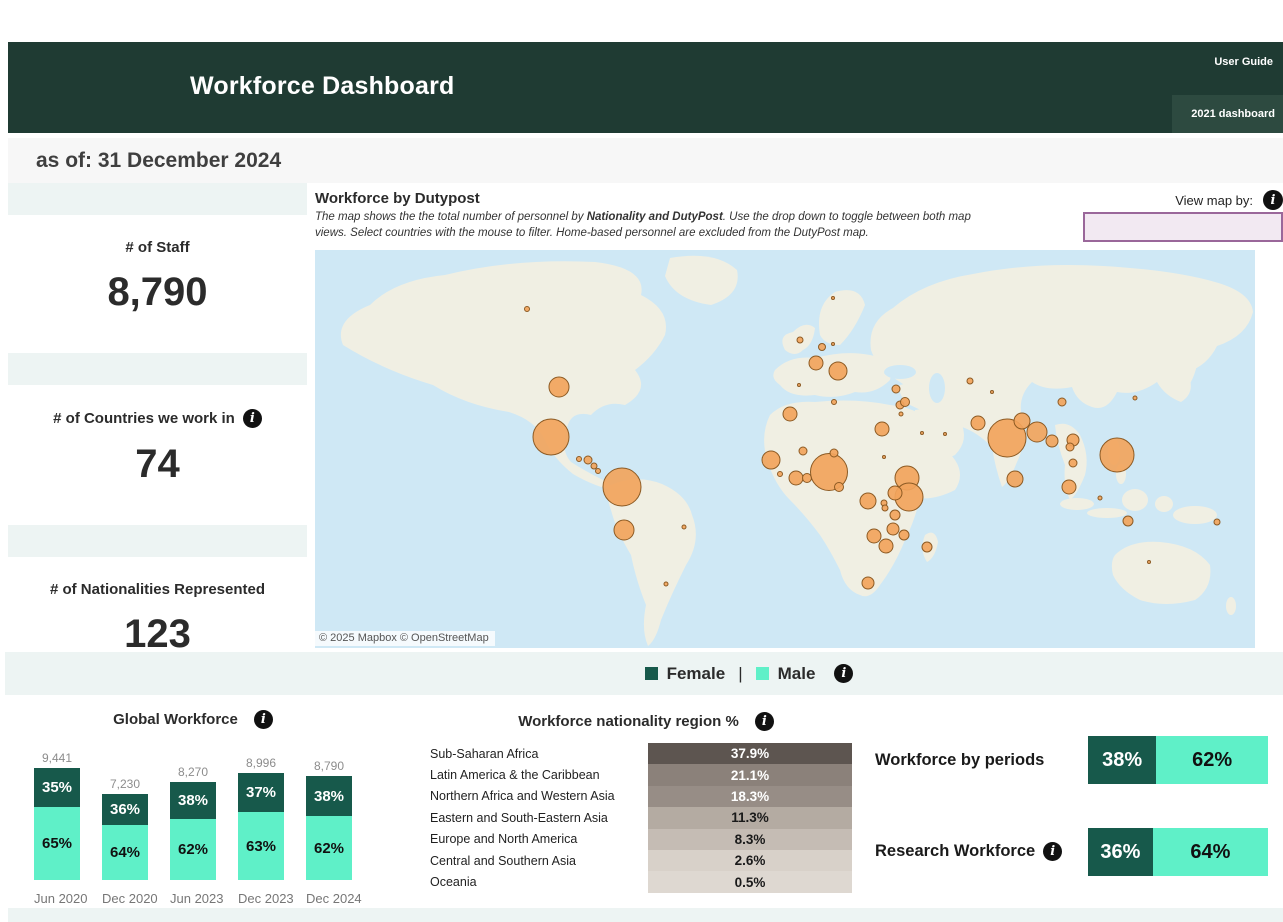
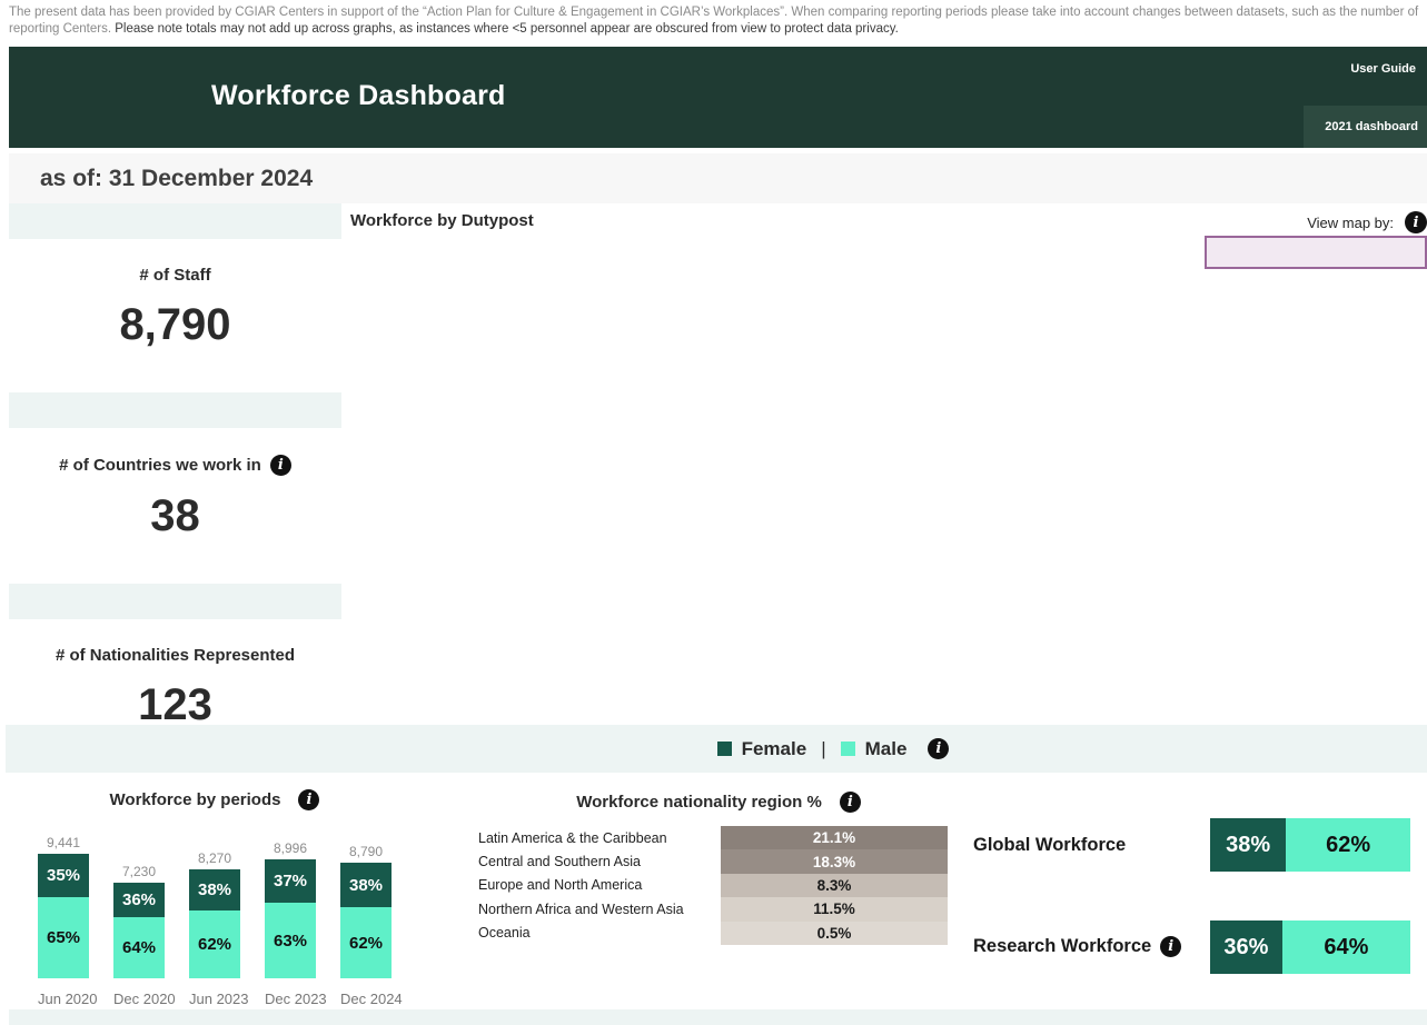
+ The present data has been provided by CGIAR Centers in support of the “Action Plan for Culture & Engagement in CGIAR’s Workplaces”. When comparing reporting periods please take into account changes between datasets, such as the number of reporting Centers. Please note totals may not add up across graphs, as instances where <5 personnel appear are obscured from view to protect data privacy.
  Workforce Dashboard
  User Guide
  2021 dashboard
  as of: 31 December 2024
  # of Staff
  8,790
  # of Countries we work in
  i
- 74
+ 38
  # of Nationalities Represented
  123
  Workforce by Dutypost
- The map shows the the total number of personnel by Nationality and DutyPost. Use the drop down to toggle between both map views. Select countries with the mouse to filter. Home-based personnel are excluded from the DutyPost map.
  View map by:
  i
- © 2025 Mapbox © OpenStreetMap
  Female
  |
  Male
  i
- Global Workforce
+ Workforce by periods
  i
  9,441
  35%
  65%
  7,230
  36%
  64%
  8,270
  38%
  62%
  8,996
  37%
  63%
  8,790
  38%
  62%
  Jun 2020
  Dec 2020
  Jun 2023
  Dec 2023
  Dec 2024
  Workforce nationality region %
  i
- Sub-Saharan Africa
- 37.9%
  Latin America & the Caribbean
  21.1%
- Northern Africa and Western Asia
+ Central and Southern Asia
  18.3%
- Eastern and South-Eastern Asia
- 11.3%
  Europe and North America
  8.3%
- Central and Southern Asia
+ Northern Africa and Western Asia
- 2.6%
+ 11.5%
  Oceania
  0.5%
- Workforce by periods
+ Global Workforce
  38%
  62%
  Research Workforce
  i
  36%
  64%
